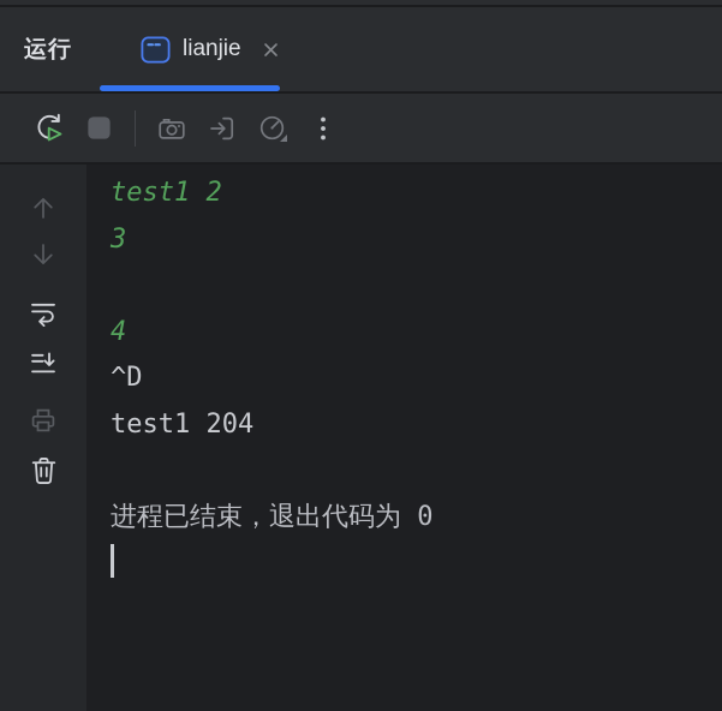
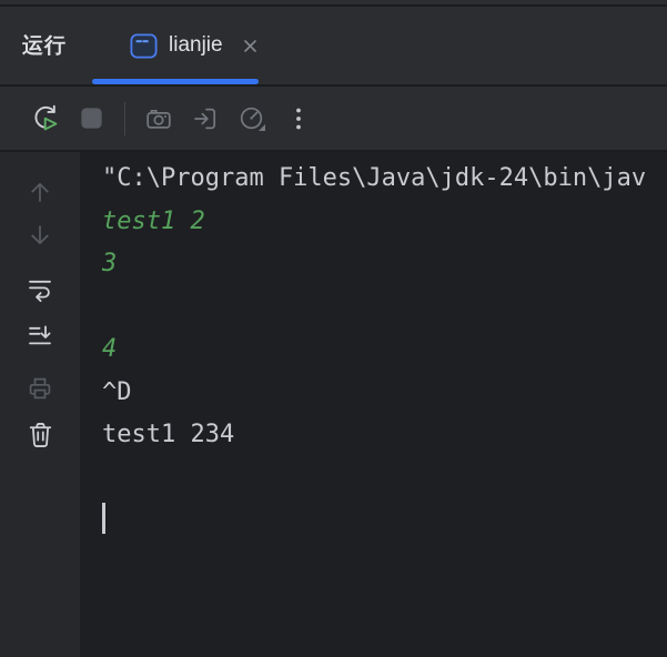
  运行
  lianjie
+ "C:\Program Files\Java\jdk-24\bin\jav
  test1 2
  3
  4
  ^D
- test1 204
+ test1 234
- 进程已结束，退出代码为 0
